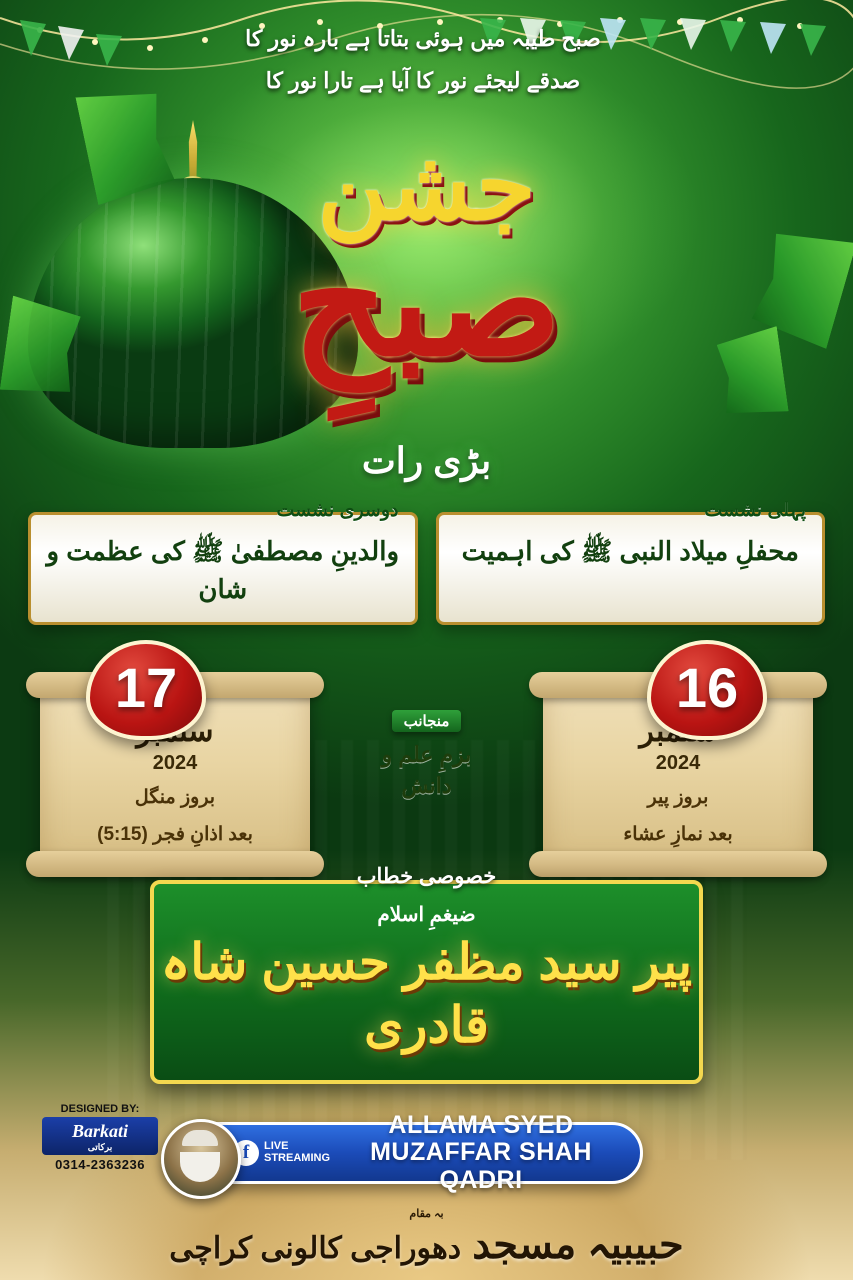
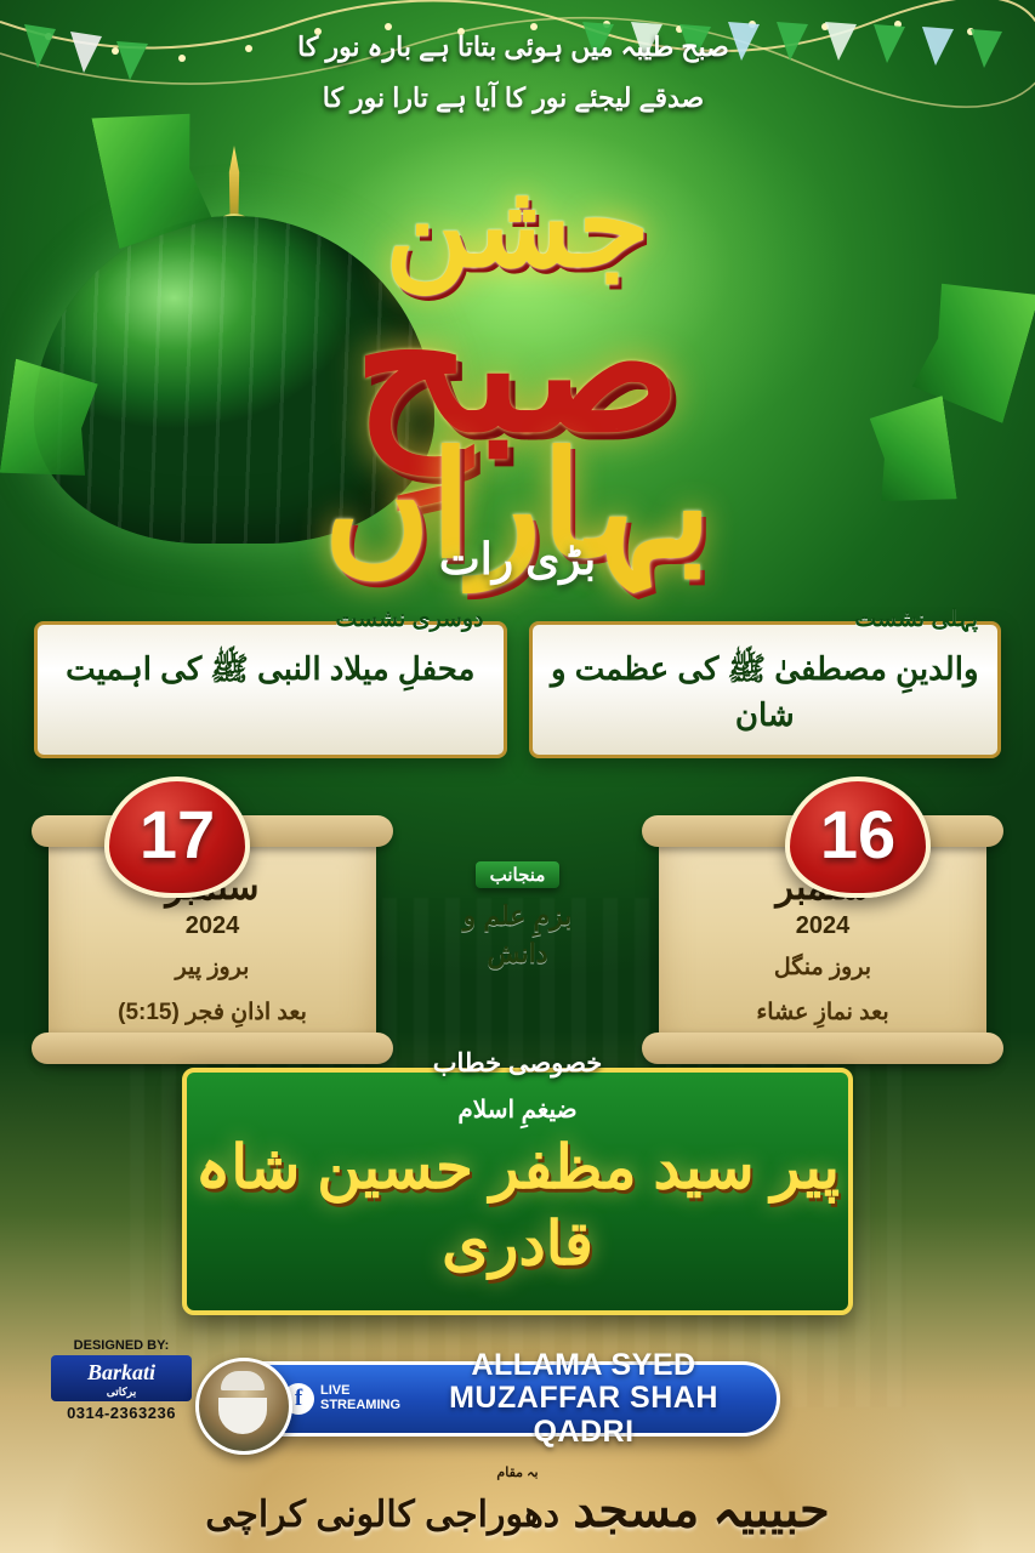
  صبح طیبہ میں ہوئی بتاتا ہے بارہ نور کا
  صدقے لیجئے نور کا آیا ہے تارا نور کا
  جشن
  صبحِ
+ بہاراں
  بڑی رات
  پہلی نشست
- محفلِ میلاد النبی ﷺ کی اہمیت
+ والدینِ مصطفیٰ ﷺ کی عظمت و شان
  دوسری نشست
- والدینِ مصطفیٰ ﷺ کی عظمت و شان
+ محفلِ میلاد النبی ﷺ کی اہمیت
  2024
- بروز پیر
+ بروز منگل
  بعد نمازِ عشاء
  16
  2024
- بروز منگل
+ بروز پیر
  بعد اذانِ فجر (5:15)
  17
  منجانب
  بزمِ علم و
  دانش
  خصوصی خطاب
  ضیغمِ اسلام
  پیر سید مظفر حسین شاہ قادری
  DESIGNED BY:
  Barkati
  برکاتی
  0314-2363236
  f
  LIVE
  STREAMING
  ALLAMA SYED
  MUZAFFAR SHAH QADRI
  بہ مقام
  حبیبیہ مسجد دھوراجی کالونی کراچی
